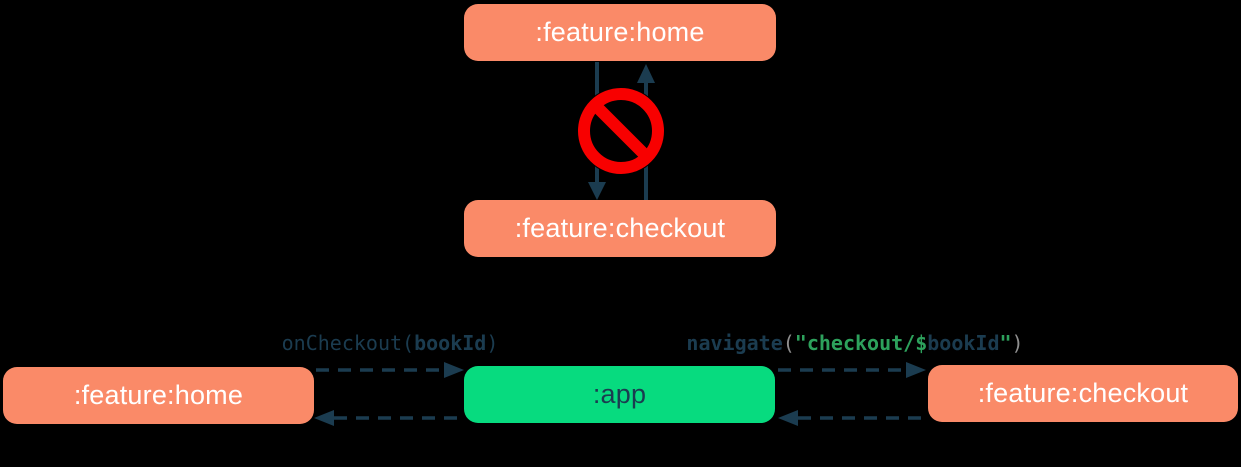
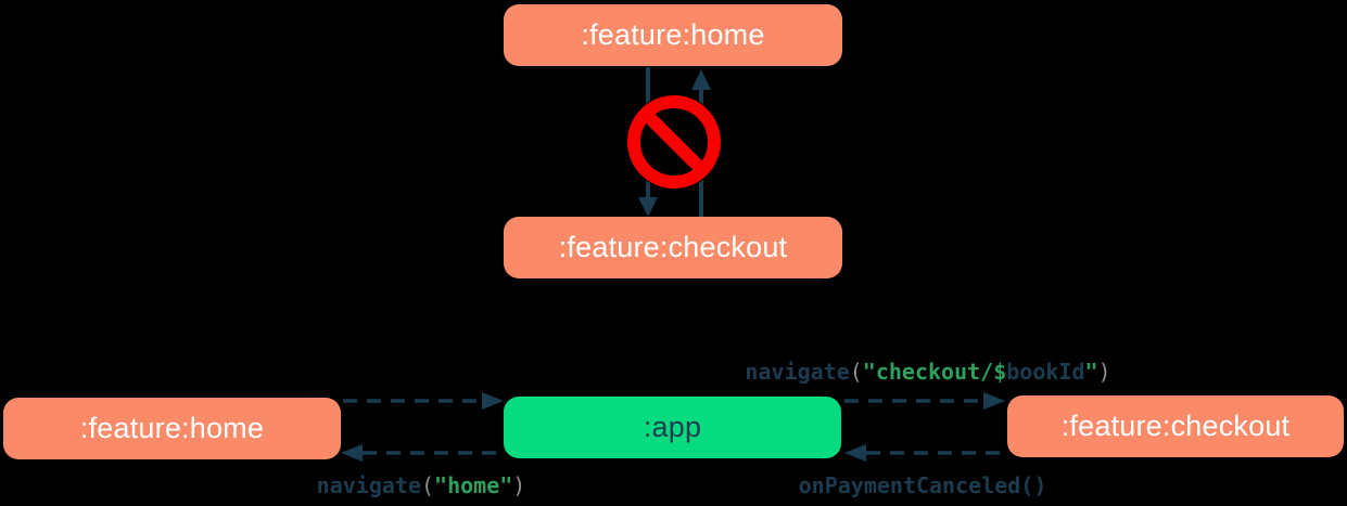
  :feature:home
  :feature:checkout
  :feature:home
  :app
  :feature:checkout
- onCheckout(bookId)
  navigate("checkout/$bookId")
+ navigate("home")
+ onPaymentCanceled()
